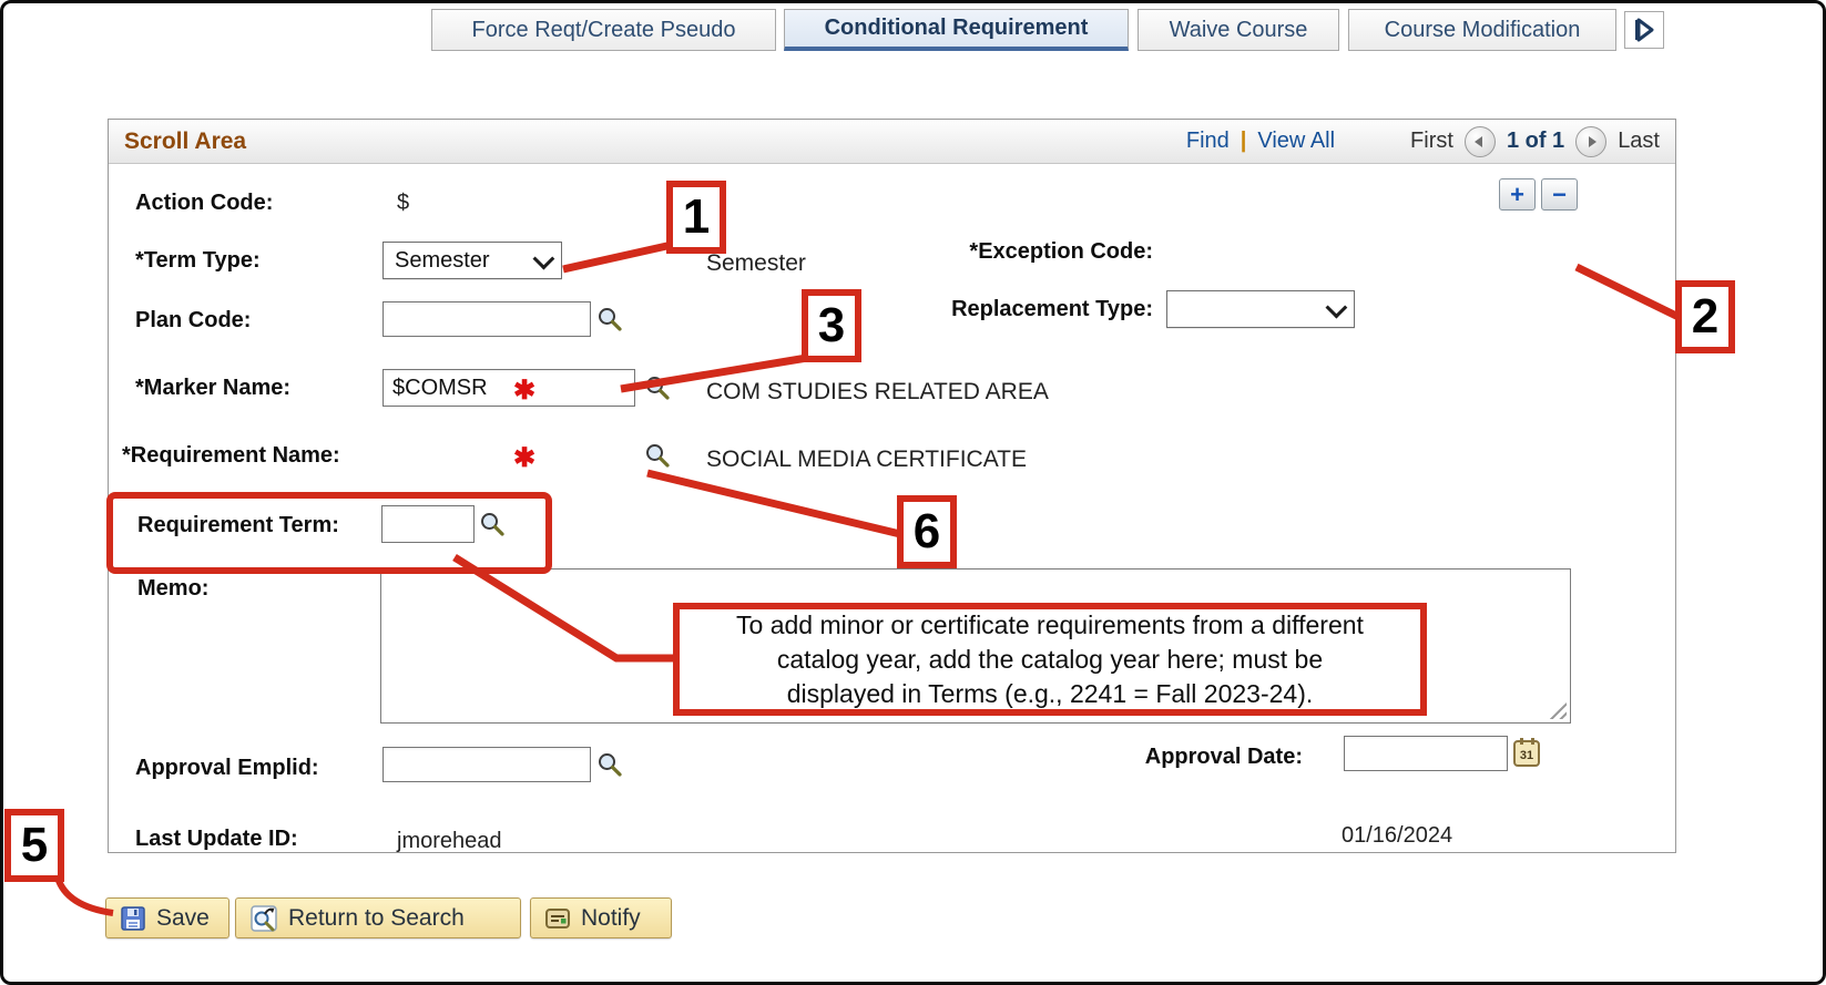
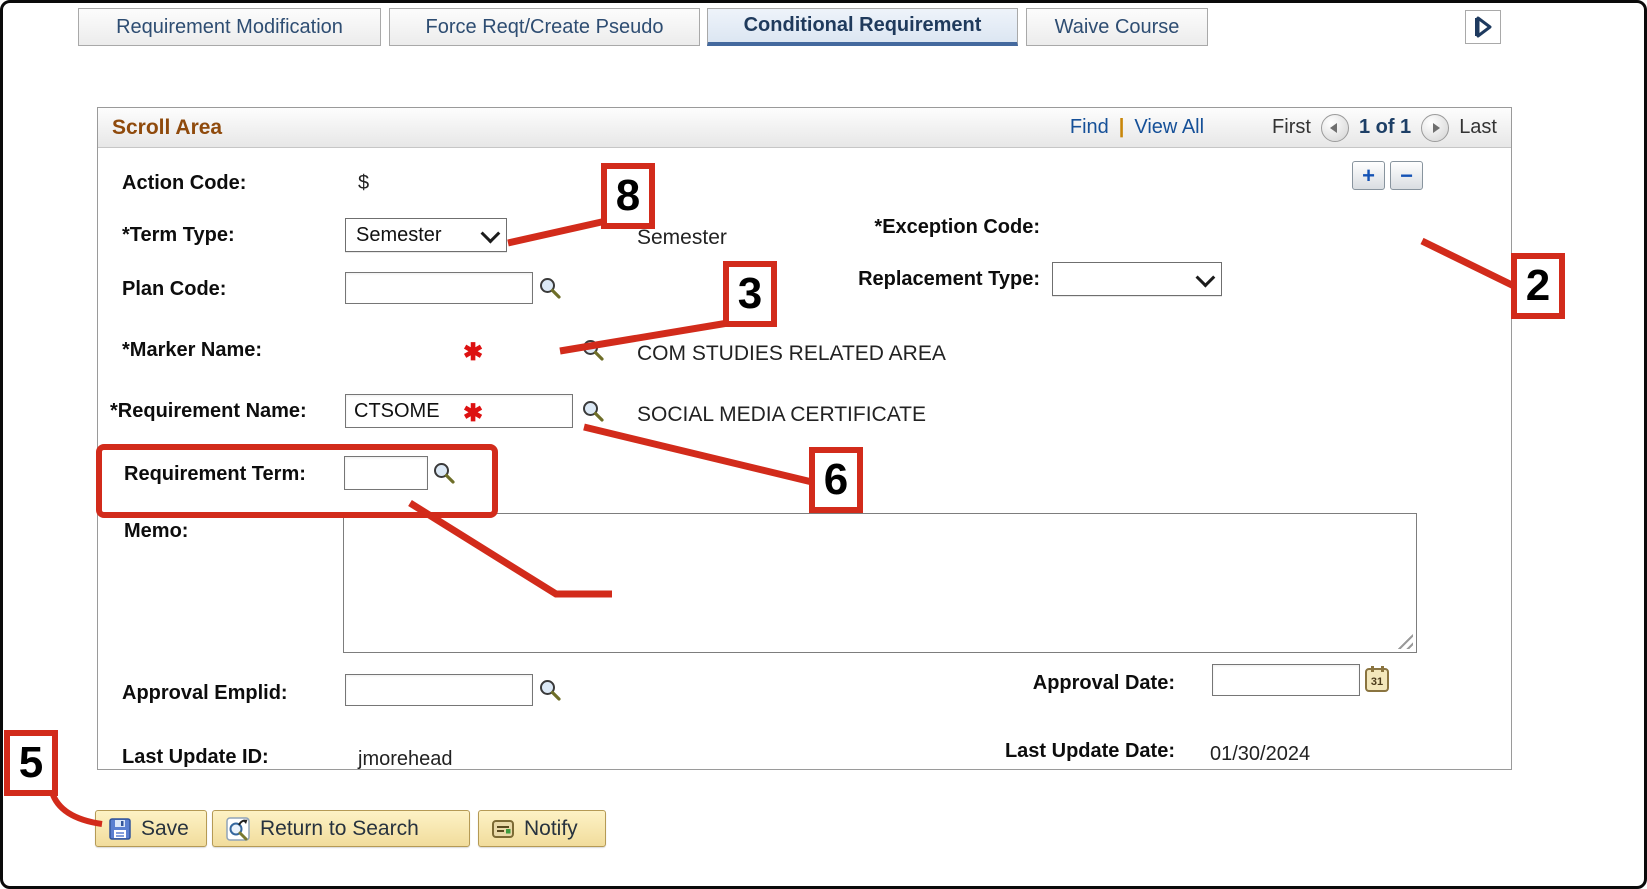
+ Requirement Modification
  Force Reqt/Create Pseudo
  Conditional Requirement
  Waive Course
- Course Modification
  Scroll Area
  Find
  |
  View All
  First
  1 of 1
  Last
  +
  −
  Action Code:
  $
  *Term Type:
  Semester
  Semester
  *Exception Code:
  Plan Code:
  Replacement Type:
  *Marker Name:
- $COMSR
  ✱
  COM STUDIES RELATED AREA
  *Requirement Name:
+ CTSOME
  ✱
  SOCIAL MEDIA CERTIFICATE
  Requirement Term:
  Memo:
  Approval Emplid:
  Approval Date:
  31
  Last Update ID:
  jmorehead
+ Last Update Date:
- 01/16/2024
+ 01/30/2024
  Save
  Return to Search
  Notify
- To add minor or certificate requirements from a different
- catalog year, add the catalog year here; must be
- displayed in Terms (e.g., 2241 = Fall 2023-24).
- 1
+ 8
  2
  3
  6
  5
